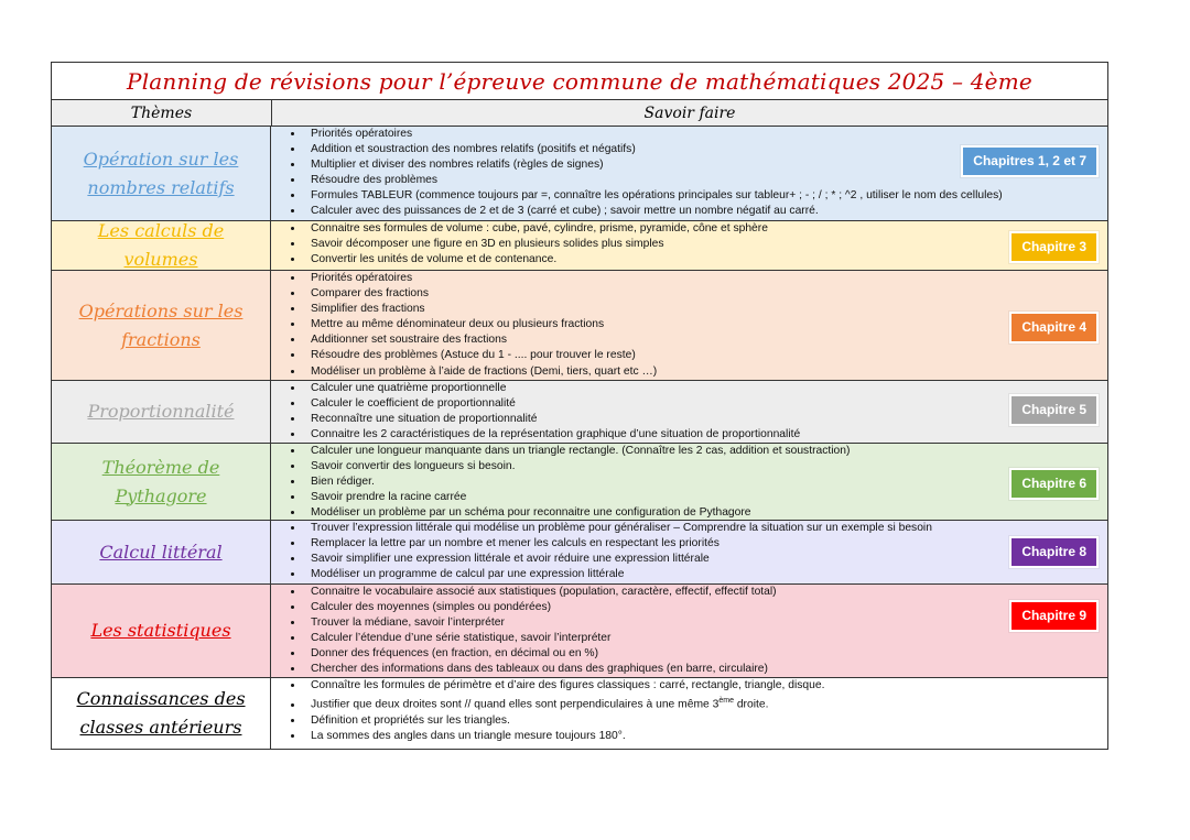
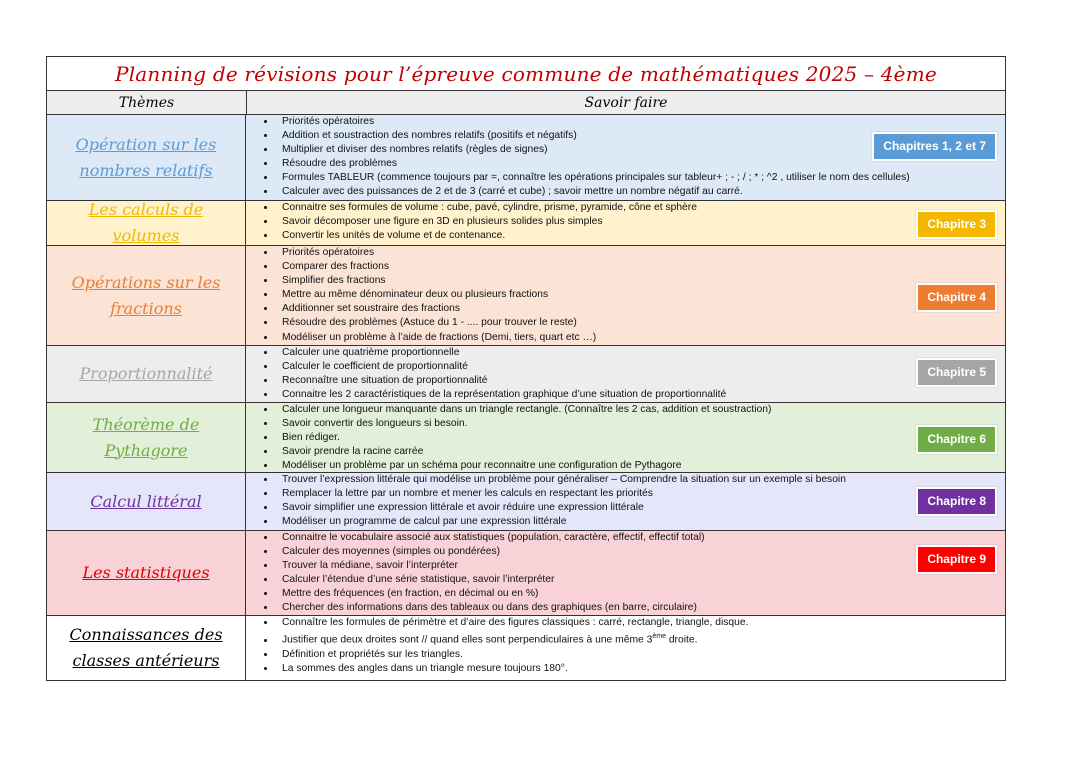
  Planning de révisions pour l’épreuve commune de mathématiques 2025 – 4ème
  Thèmes
  Savoir faire
  Opération sur les nombres relatifs
  Priorités opératoires
  Addition et soustraction des nombres relatifs (positifs et négatifs)
  Multiplier et diviser des nombres relatifs (règles de signes)
  Résoudre des problèmes
  Formules TABLEUR (commence toujours par =, connaître les opérations principales sur tableur+ ; - ; / ; * ; ^2 , utiliser le nom des cellules)
  Calculer avec des puissances de 2 et de 3 (carré et cube) ; savoir mettre un nombre négatif au carré.
  Chapitres 1, 2 et 7
  Les calculs de volumes
  Connaitre ses formules de volume : cube, pavé, cylindre, prisme, pyramide, cône et sphère
  Savoir décomposer une figure en 3D en plusieurs solides plus simples
  Convertir les unités de volume et de contenance.
  Chapitre 3
  Opérations sur les fractions
  Priorités opératoires
  Comparer des fractions
  Simplifier des fractions
  Mettre au même dénominateur deux ou plusieurs fractions
  Additionner set soustraire des fractions
  Résoudre des problèmes (Astuce du 1 - .... pour trouver le reste)
  Modéliser un problème à l’aide de fractions (Demi, tiers, quart etc …)
  Chapitre 4
  Proportionnalité
  Calculer une quatrième proportionnelle
  Calculer le coefficient de proportionnalité
  Reconnaître une situation de proportionnalité
  Connaitre les 2 caractéristiques de la représentation graphique d’une situation de proportionnalité
  Chapitre 5
  Théorème de Pythagore
  Calculer une longueur manquante dans un triangle rectangle. (Connaître les 2 cas, addition et soustraction)
  Savoir convertir des longueurs si besoin.
  Bien rédiger.
  Savoir prendre la racine carrée
  Modéliser un problème par un schéma pour reconnaitre une configuration de Pythagore
  Chapitre 6
  Calcul littéral
  Trouver l’expression littérale qui modélise un problème pour généraliser – Comprendre la situation sur un exemple si besoin
  Remplacer la lettre par un nombre et mener les calculs en respectant les priorités
  Savoir simplifier une expression littérale et avoir réduire une expression littérale
  Modéliser un programme de calcul par une expression littérale
  Chapitre 8
  Les statistiques
  Connaitre le vocabulaire associé aux statistiques (population, caractère, effectif, effectif total)
  Calculer des moyennes (simples ou pondérées)
  Trouver la médiane, savoir l’interpréter
  Calculer l’étendue d’une série statistique, savoir l’interpréter
- Donner des fréquences (en fraction, en décimal ou en %)
+ Mettre des fréquences (en fraction, en décimal ou en %)
  Chercher des informations dans des tableaux ou dans des graphiques (en barre, circulaire)
  Chapitre 9
  Connaissances des classes antérieurs
  Connaître les formules de périmètre et d’aire des figures classiques : carré, rectangle, triangle, disque.
  Justifier que deux droites sont // quand elles sont perpendiculaires à une même 3 droite.
  Définition et propriétés sur les triangles.
  La sommes des angles dans un triangle mesure toujours 180°.
